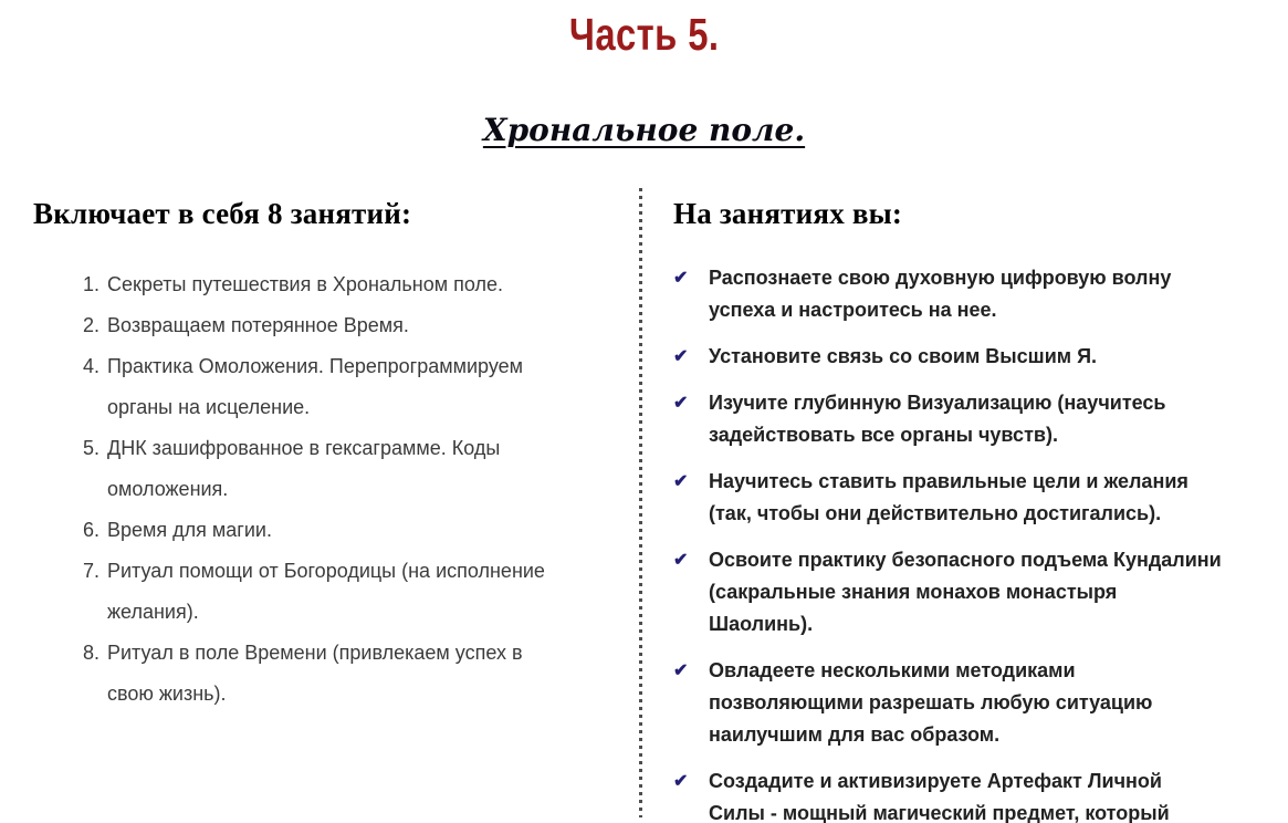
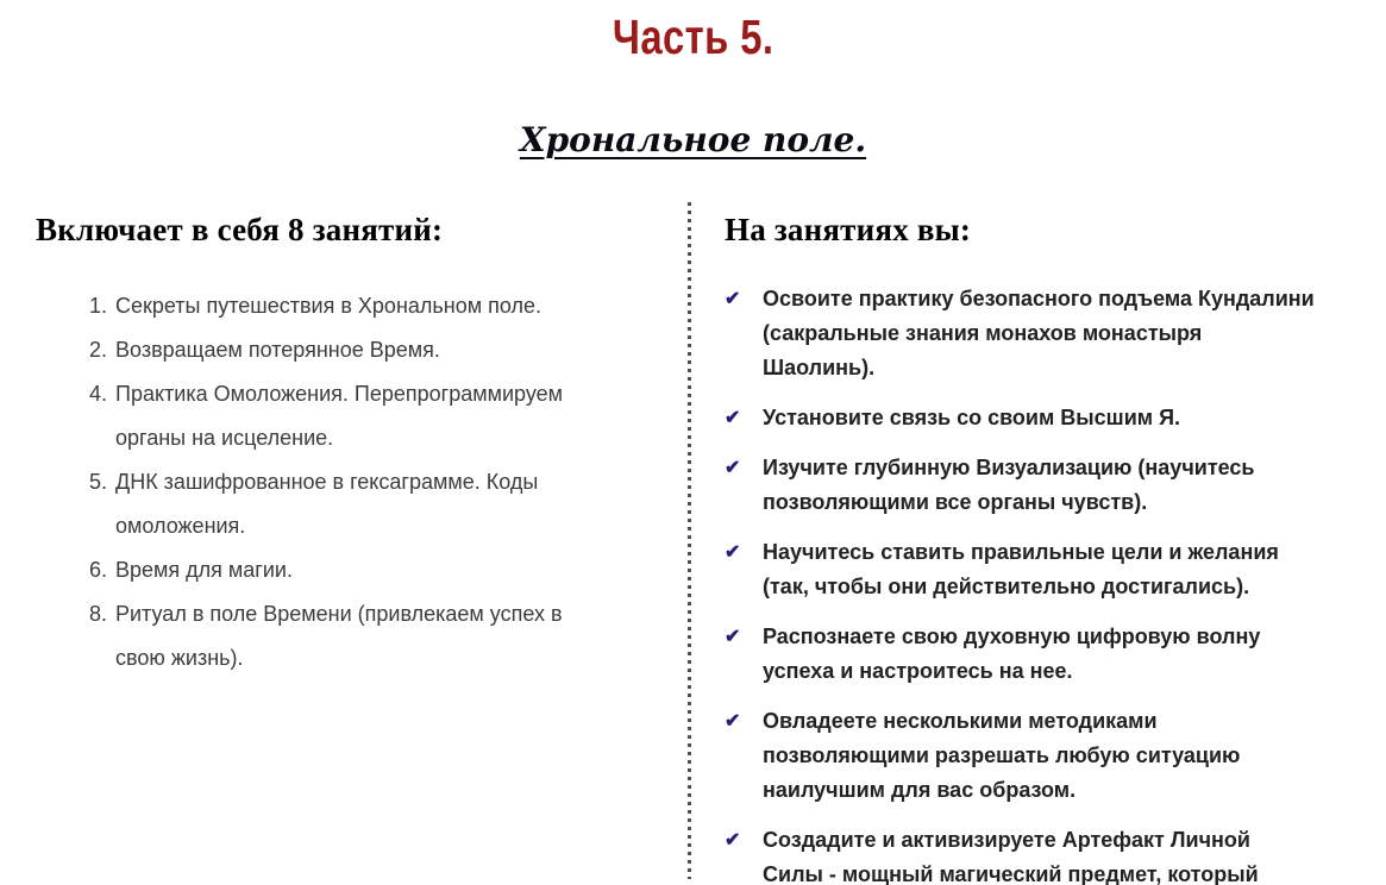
  Часть 5.
  Хрональное поле.
  Включает в себя 8 занятий:
  1.
  Секреты путешествия в Хрональном поле.
  2.
  Возвращаем потерянное Время.
  4.
  Практика Омоложения. Перепрограммируем органы на исцеление.
  5.
  ДНК зашифрованное в гексаграмме. Коды омоложения.
  6.
  Время для магии.
- 7.
- Ритуал помощи от Богородицы (на исполнение желания).
  8.
  Ритуал в поле Времени (привлекаем успех в свою жизнь).
  На занятиях вы:
  ✔
- Распознаете свою духовную цифровую волну успеха и настроитесь на нее.
+ Освоите практику безопасного подъема Кундалини (сакральные знания монахов монастыря Шаолинь).
  ✔
  Установите связь со своим Высшим Я.
  ✔
- Изучите глубинную Визуализацию (научитесь задействовать все органы чувств).
+ Изучите глубинную Визуализацию (научитесь позволяющими все органы чувств).
  ✔
  Научитесь ставить правильные цели и желания (так, чтобы они действительно достигались).
  ✔
- Освоите практику безопасного подъема Кундалини (сакральные знания монахов монастыря Шаолинь).
+ Распознаете свою духовную цифровую волну успеха и настроитесь на нее.
  ✔
  Овладеете несколькими методиками позволяющими разрешать любую ситуацию наилучшим для вас образом.
  ✔
  Создадите и активизируете Артефакт Личной Силы - мощный магический предмет, который
